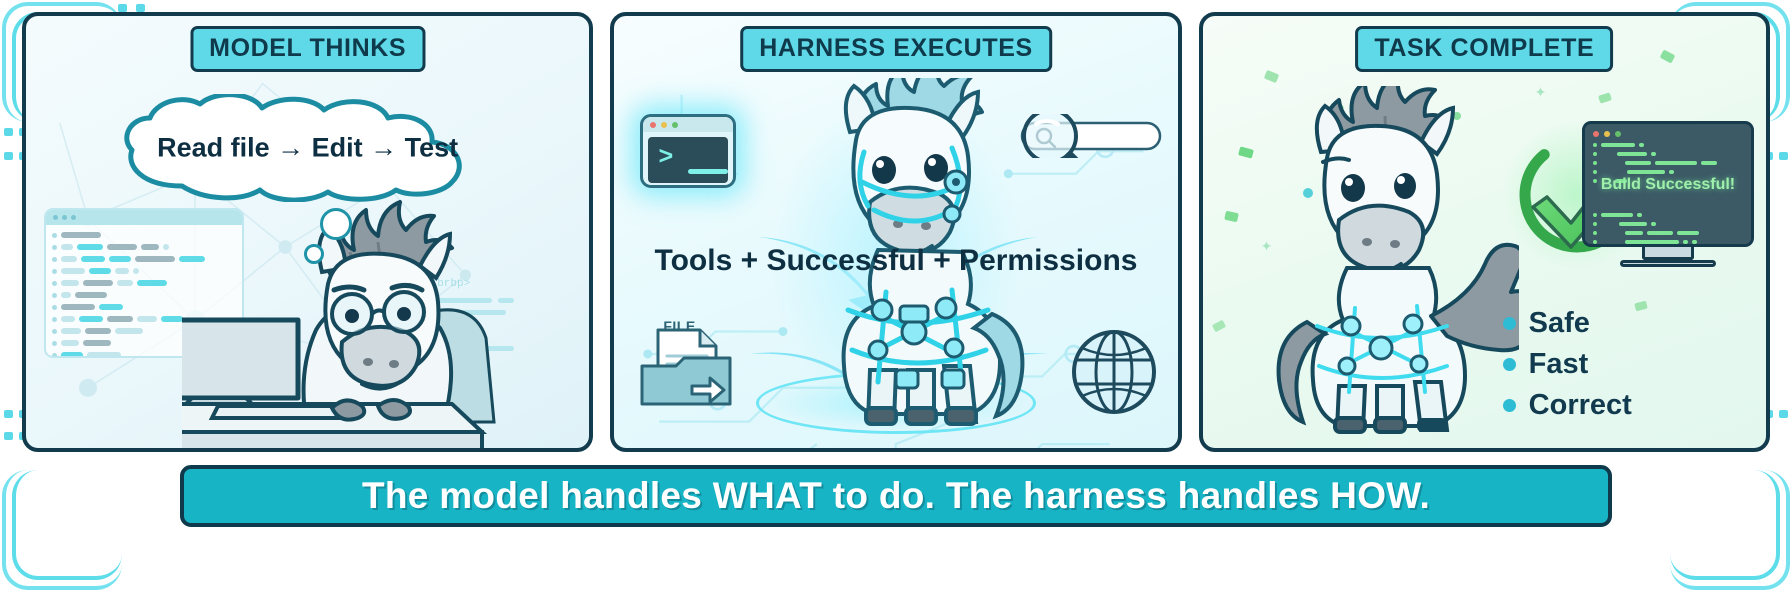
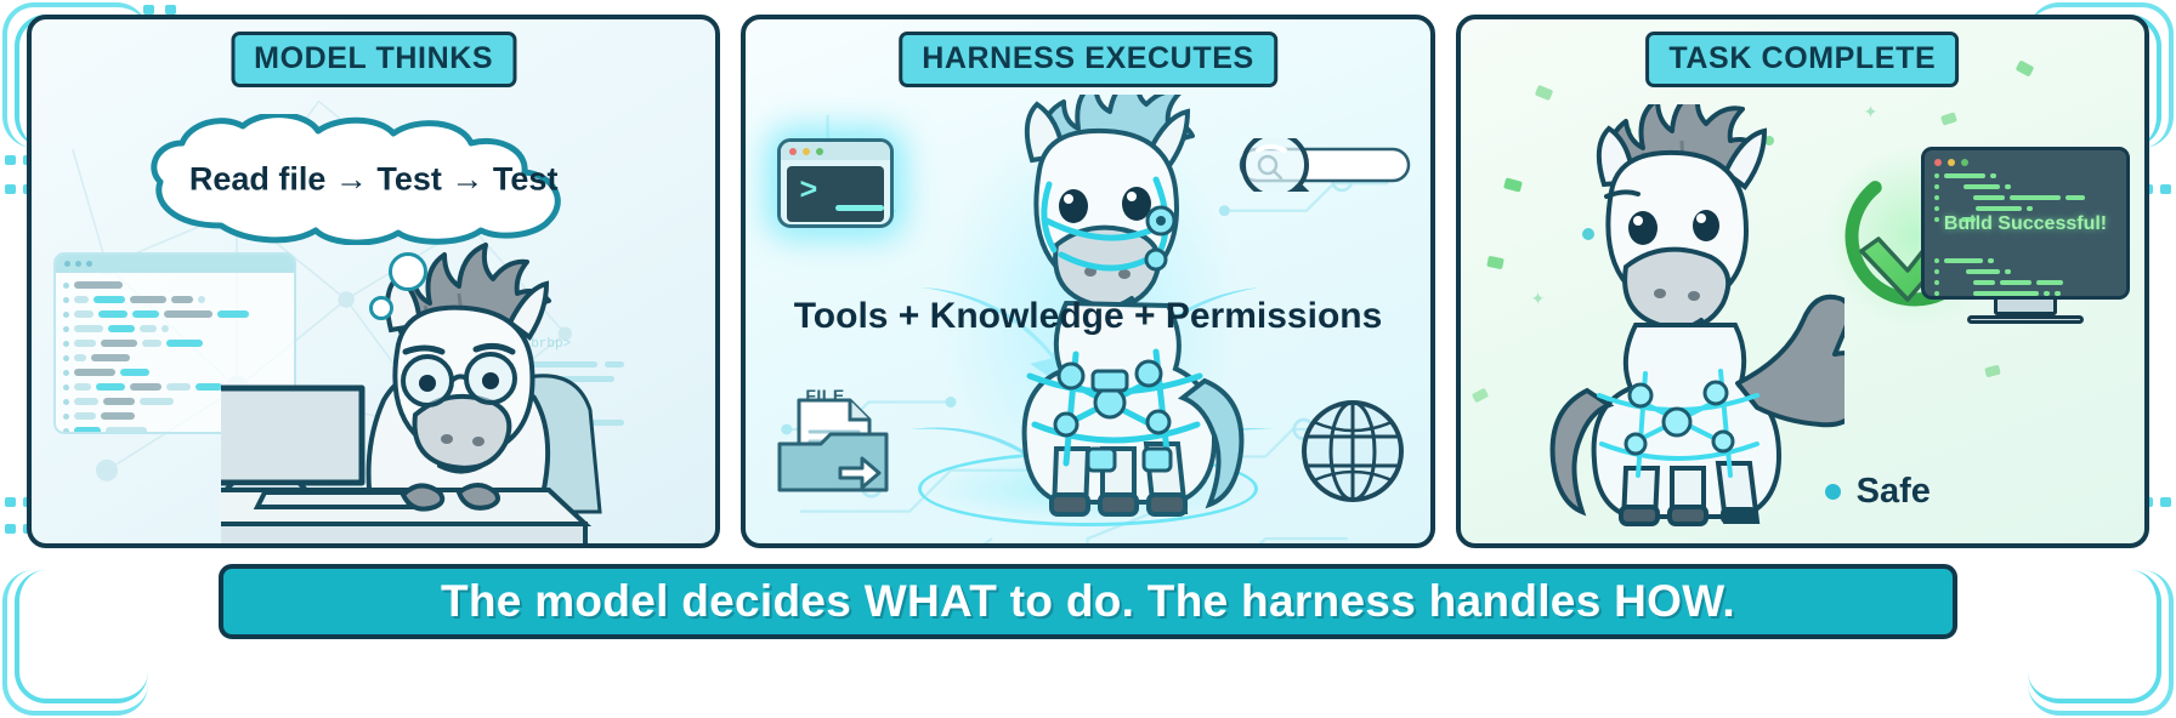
  MODEL THINKS
- Read file → Edit → Test
+ Read file → Test → Test
  brbp>
  HARNESS EXECUTES
  >
  FILE
- Tools + Successful + Permissions
+ Tools + Knowledge + Permissions
  TASK COMPLETE
  ✦
  ✦
  Build Successful!
  Safe
- Fast
- Correct
- The model handles WHAT to do. The harness handles HOW.
+ The model decides WHAT to do. The harness handles HOW.
